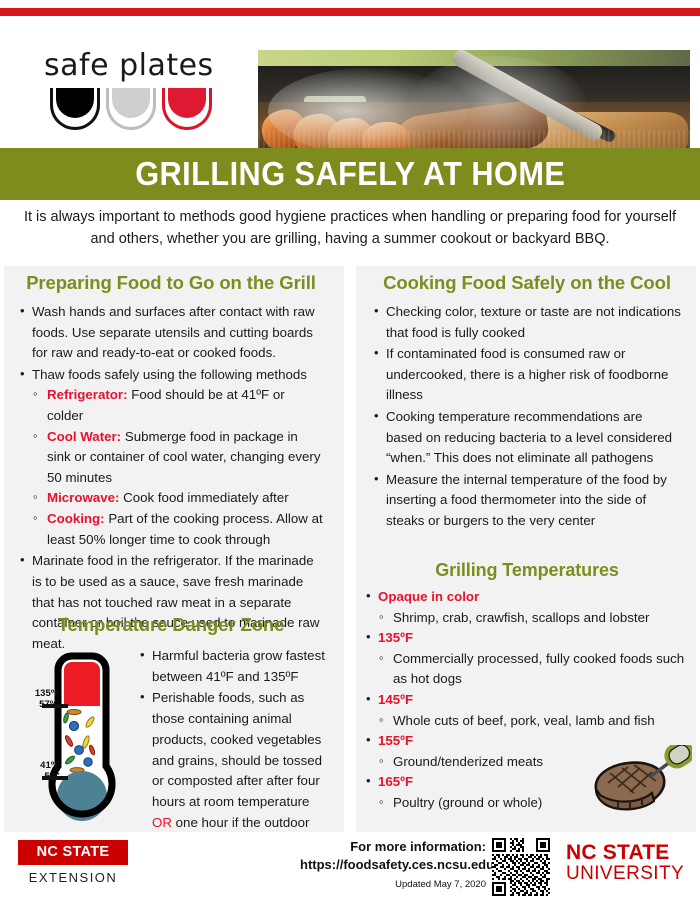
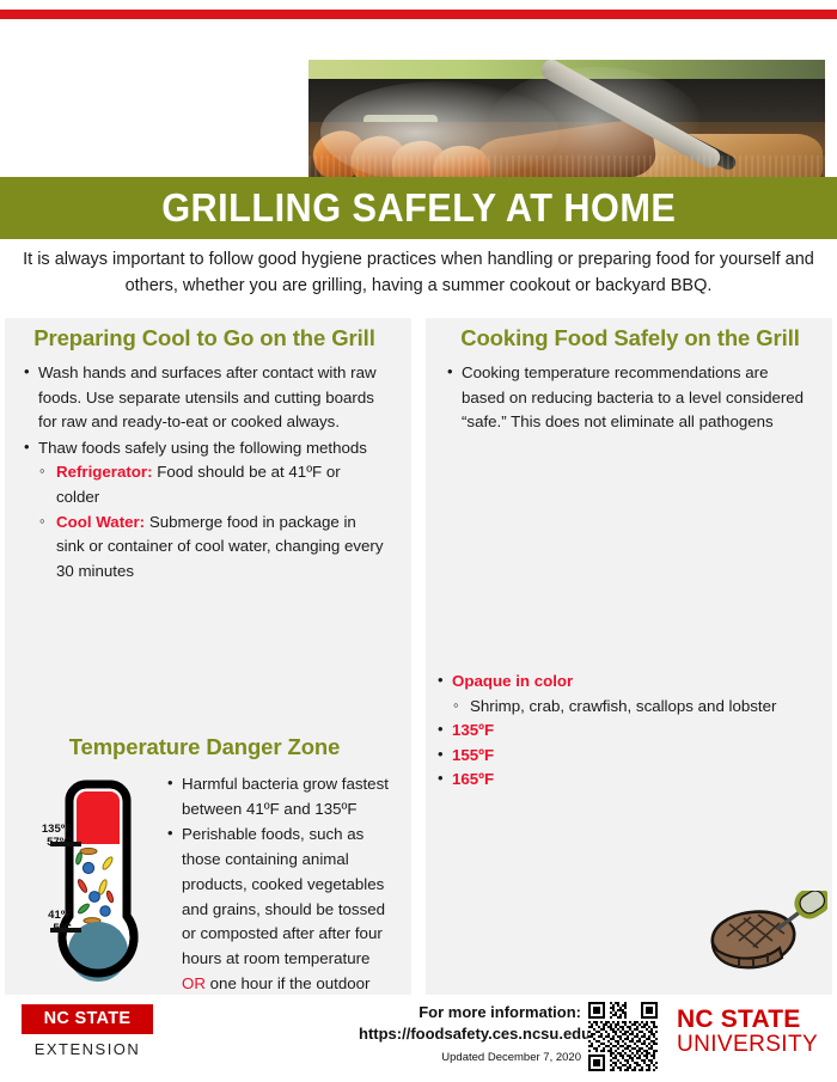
- safe plates
  GRILLING SAFELY AT HOME
- It is always important to methods good hygiene practices when handling or preparing food for yourself and others, whether you are grilling, having a summer cookout or backyard BBQ.
+ It is always important to follow good hygiene practices when handling or preparing food for yourself and others, whether you are grilling, having a summer cookout or backyard BBQ.
- Preparing Food to Go on the Grill
+ Preparing Cool to Go on the Grill
- Wash hands and surfaces after contact with raw foods. Use separate utensils and cutting boards for raw and ready-to-eat or cooked foods.
+ Wash hands and surfaces after contact with raw foods. Use separate utensils and cutting boards for raw and ready-to-eat or cooked always.
  Thaw foods safely using the following methods
  Refrigerator: Food should be at 41ºF or colder
- Cool Water: Submerge food in package in sink or container of cool water, changing every 50 minutes
+ Cool Water: Submerge food in package in sink or container of cool water, changing every 30 minutes
- Microwave: Cook food immediately after
- Cooking: Part of the cooking process. Allow at least 50% longer time to cook through
- Marinate food in the refrigerator. If the marinade is to be used as a sauce, save fresh marinade that has not touched raw meat in a separate container or boil the sauce used to marinade raw meat.
  Temperature Danger Zone
  135ºF
  57ºC
  41ºF
  5ºC
  Harmful bacteria grow fastest between 41ºF and 135ºF
  Perishable foods, such as those containing animal products, cooked vegetables and grains, should be tossed or composted after after four hours at room temperature OR one hour if the outdoor
- Cooking Food Safely on the Cool
+ Cooking Food Safely on the Grill
- Checking color, texture or taste are not indications that food is fully cooked
- If contaminated food is consumed raw or undercooked, there is a higher risk of foodborne illness
- Cooking temperature recommendations are based on reducing bacteria to a level considered “when.” This does not eliminate all pathogens
+ Cooking temperature recommendations are based on reducing bacteria to a level considered “safe.” This does not eliminate all pathogens
- Measure the internal temperature of the food by inserting a food thermometer into the side of steaks or burgers to the very center
- Grilling Temperatures
  Opaque in color
  Shrimp, crab, crawfish, scallops and lobster
  135ºF
- Commercially processed, fully cooked foods such as hot dogs
- 145ºF
- Whole cuts of beef, pork, veal, lamb and fish
  155ºF
- Ground/tenderized meats
  165ºF
- Poultry (ground or whole)
  NC STATE
  EXTENSION
  For more information:
  https://foodsafety.ces.ncsu.edu
- Updated May 7, 2020
+ Updated December 7, 2020
  NC STATE
  UNIVERSITY
